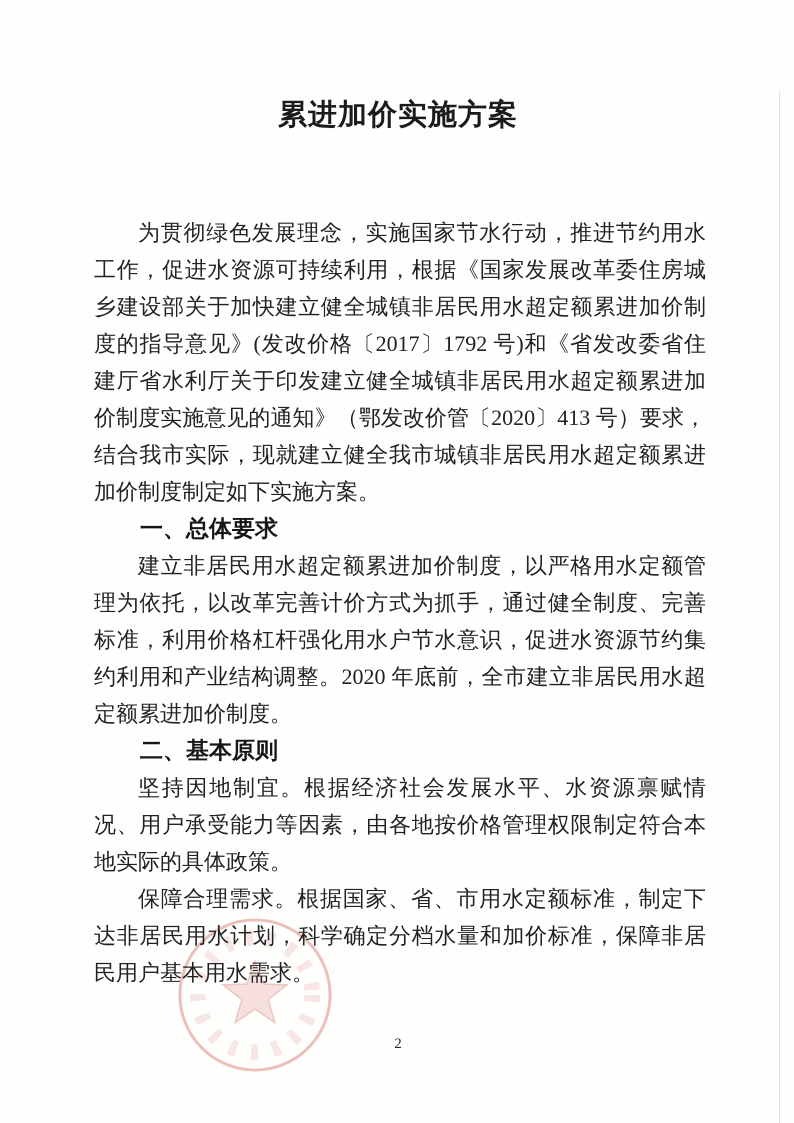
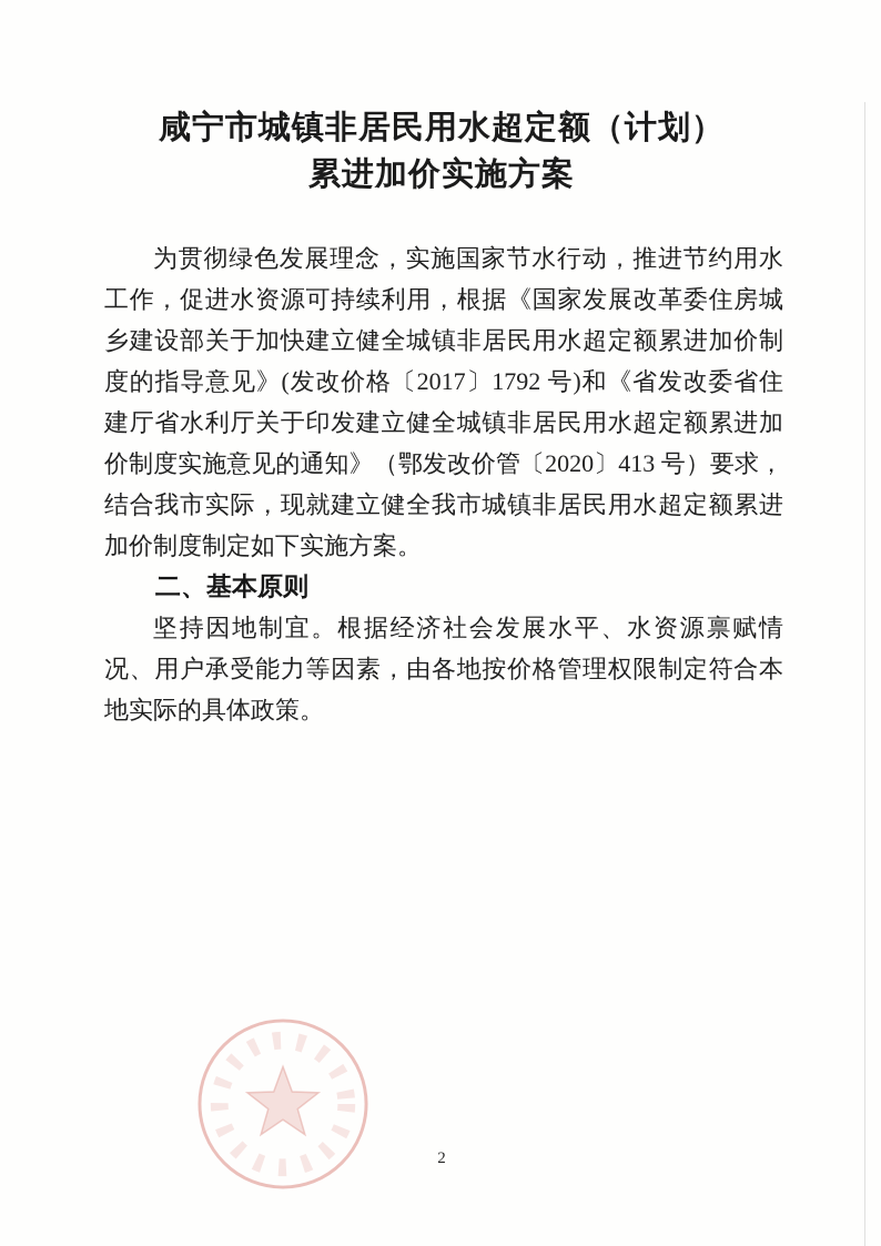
+ 咸宁市城镇非居民用水超定额（计划）
  累进加价实施方案
  为贯彻绿色发展理念，实施国家节水行动，推进节约用水工作，促进水资源可持续利用，根据《国家发展改革委住房城乡建设部关于加快建立健全城镇非居民用水超定额累进加价制度的指导意见》(发改价格〔2017〕1792 号)和《省发改委省住建厅省水利厅关于印发建立健全城镇非居民用水超定额累进加价制度实施意见的通知》（鄂发改价管〔2020〕413 号）要求，结合我市实际，现就建立健全我市城镇非居民用水超定额累进加价制度制定如下实施方案。
- 一、总体要求
- 建立非居民用水超定额累进加价制度，以严格用水定额管理为依托，以改革完善计价方式为抓手，通过健全制度、完善标准，利用价格杠杆强化用水户节水意识，促进水资源节约集约利用和产业结构调整。2020 年底前，全市建立非居民用水超定额累进加价制度。
  二、基本原则
  坚持因地制宜。根据经济社会发展水平、水资源禀赋情况、用户承受能力等因素，由各地按价格管理权限制定符合本地实际的具体政策。
- 保障合理需求。根据国家、省、市用水定额标准，制定下达非居民用水计划，科学确定分档水量和加价标准，保障非居民用户基本用水需求。
  2
